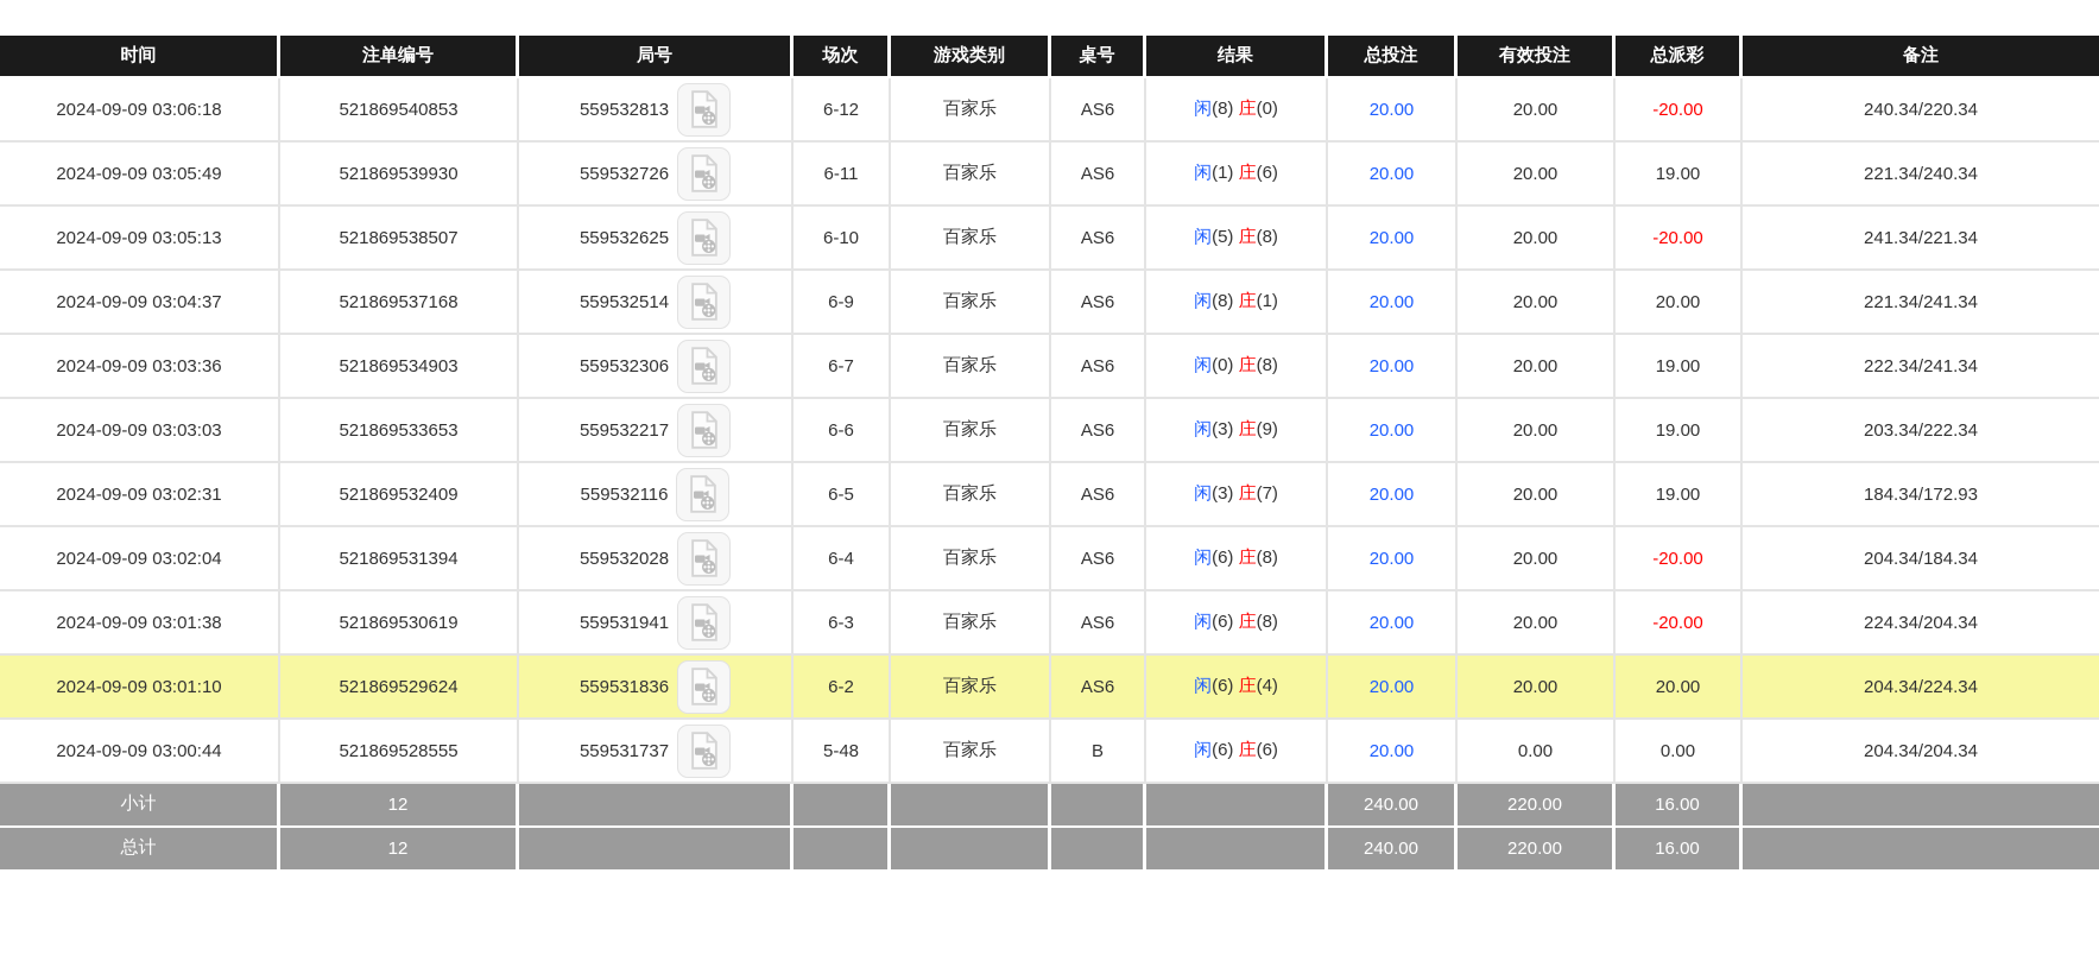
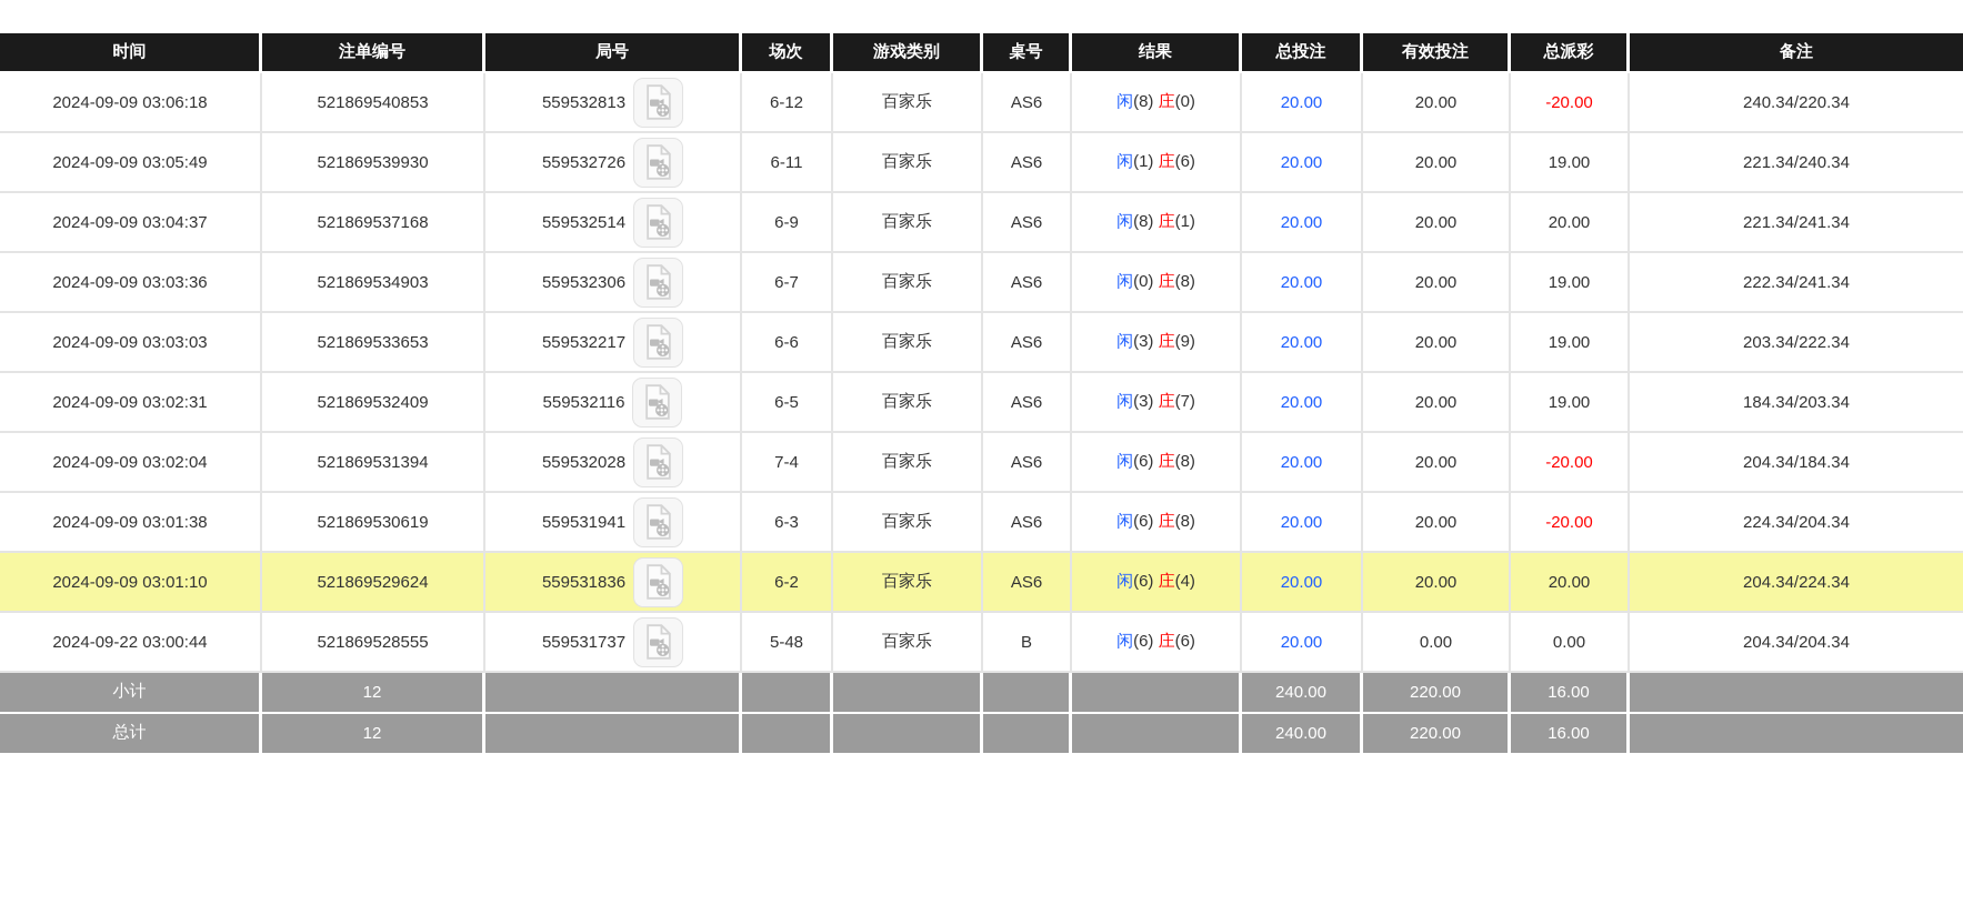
  时间	注单编号	局号	场次	游戏类别	桌号	结果	总投注	有效投注	总派彩	备注
  2024-09-09 03:06:18	521869540853	559532813	6-12	百家乐	AS6	闲(8) 庄(0)	20.00	20.00	-20.00	240.34/220.34
  2024-09-09 03:05:49	521869539930	559532726	6-11	百家乐	AS6	闲(1) 庄(6)	20.00	20.00	19.00	221.34/240.34
- 2024-09-09 03:05:13	521869538507	559532625	6-10	百家乐	AS6	闲(5) 庄(8)	20.00	20.00	-20.00	241.34/221.34
  2024-09-09 03:04:37	521869537168	559532514	6-9	百家乐	AS6	闲(8) 庄(1)	20.00	20.00	20.00	221.34/241.34
  2024-09-09 03:03:36	521869534903	559532306	6-7	百家乐	AS6	闲(0) 庄(8)	20.00	20.00	19.00	222.34/241.34
  2024-09-09 03:03:03	521869533653	559532217	6-6	百家乐	AS6	闲(3) 庄(9)	20.00	20.00	19.00	203.34/222.34
- 2024-09-09 03:02:31	521869532409	559532116	6-5	百家乐	AS6	闲(3) 庄(7)	20.00	20.00	19.00	184.34/172.93
+ 2024-09-09 03:02:31	521869532409	559532116	6-5	百家乐	AS6	闲(3) 庄(7)	20.00	20.00	19.00	184.34/203.34
- 2024-09-09 03:02:04	521869531394	559532028	6-4	百家乐	AS6	闲(6) 庄(8)	20.00	20.00	-20.00	204.34/184.34
+ 2024-09-09 03:02:04	521869531394	559532028	7-4	百家乐	AS6	闲(6) 庄(8)	20.00	20.00	-20.00	204.34/184.34
  2024-09-09 03:01:38	521869530619	559531941	6-3	百家乐	AS6	闲(6) 庄(8)	20.00	20.00	-20.00	224.34/204.34
  2024-09-09 03:01:10	521869529624	559531836	6-2	百家乐	AS6	闲(6) 庄(4)	20.00	20.00	20.00	204.34/224.34
- 2024-09-09 03:00:44	521869528555	559531737	5-48	百家乐	B	闲(6) 庄(6)	20.00	0.00	0.00	204.34/204.34
+ 2024-09-22 03:00:44	521869528555	559531737	5-48	百家乐	B	闲(6) 庄(6)	20.00	0.00	0.00	204.34/204.34
  小计	12						240.00	220.00	16.00
  总计	12						240.00	220.00	16.00
